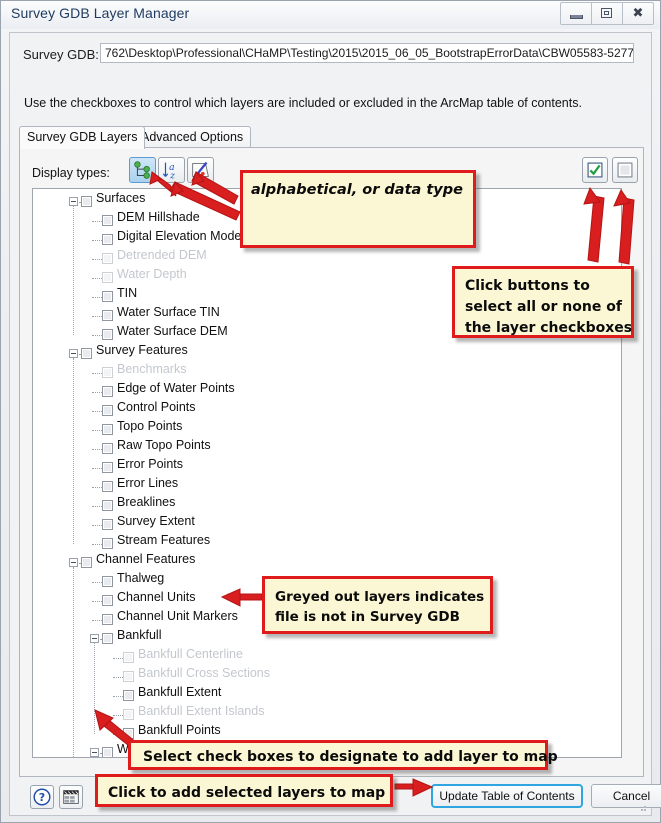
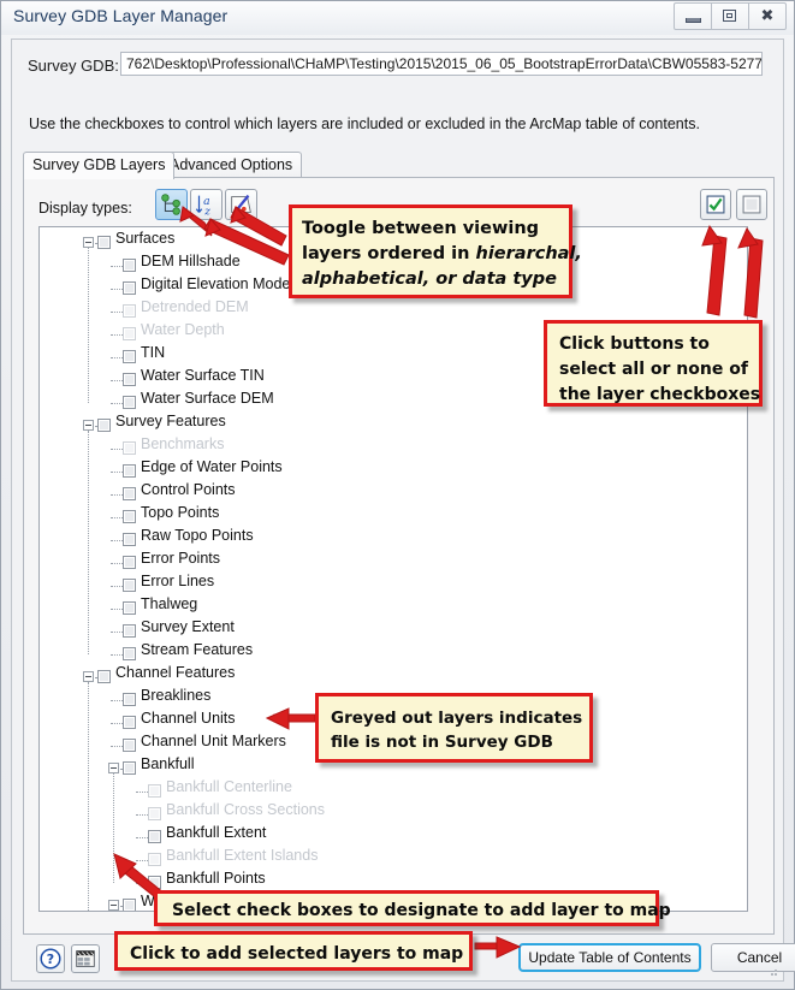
  Survey GDB Layer Manager
  ✖
  Survey GDB:
  762\Desktop\Professional\CHaMP\Testing\2015\2015_06_05_BootstrapErrorData\CBW05583-5277
  Use the checkboxes to control which layers are included or excluded in the ArcMap table of contents.
  Survey GDB Layers
  Advanced Options
  Display types:
  a
  z
  Surfaces
  DEM Hillshade
  Digital Elevation Mode
  Detrended DEM
  Water Depth
  TIN
  Water Surface TIN
  Water Surface DEM
  Survey Features
  Benchmarks
  Edge of Water Points
  Control Points
  Topo Points
  Raw Topo Points
  Error Points
  Error Lines
- Breaklines
+ Thalweg
  Survey Extent
  Stream Features
  Channel Features
- Thalweg
+ Breaklines
  Channel Units
  Channel Unit Markers
  Bankfull
  Bankfull Centerline
  Bankfull Cross Sections
  Bankfull Extent
  Bankfull Extent Islands
  Bankfull Points
  ?
  Update Table of Contents
  Cancel
+ Toogle between viewing
+ layers ordered in hierarchal,
  alphabetical, or data type
  Click buttons to
  select all or none of
  the layer checkboxes
  Greyed out layers indicates
  file is not in Survey GDB
  Select check boxes to designate to add layer to map
  Click to add selected layers to map
